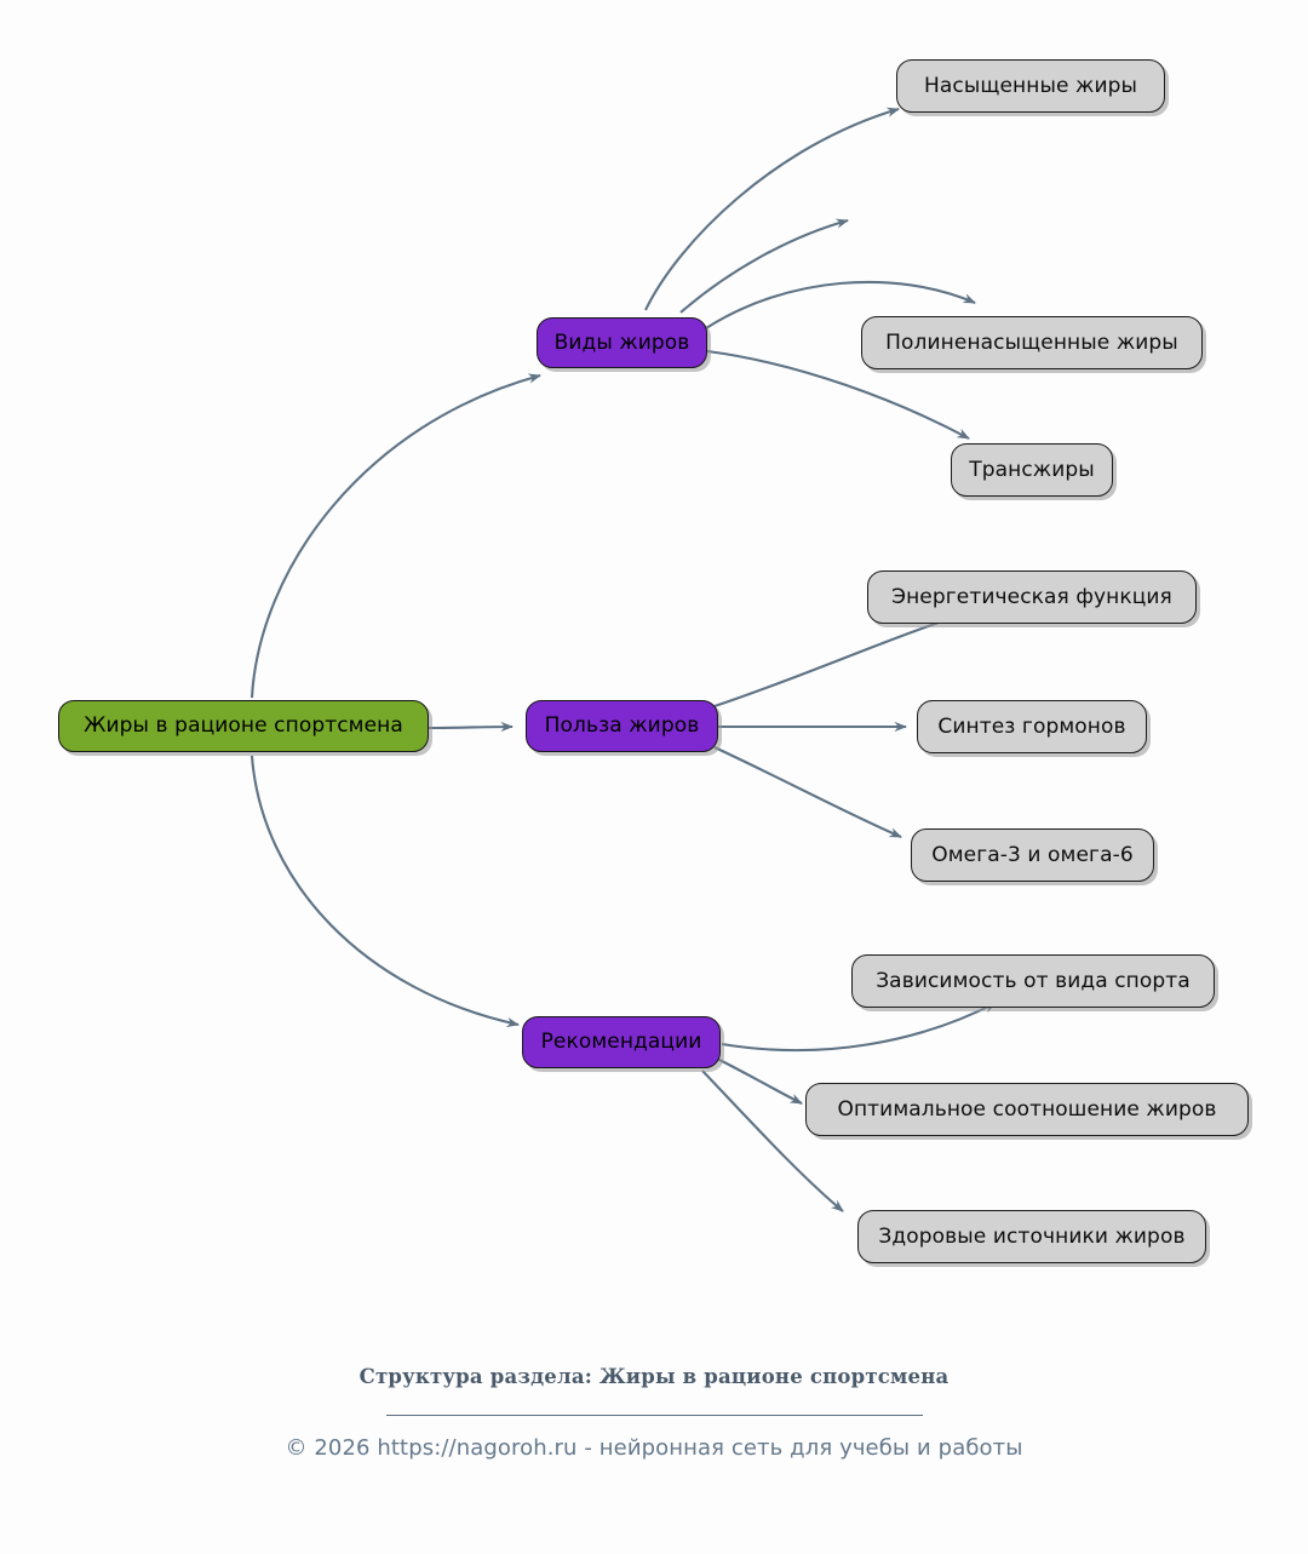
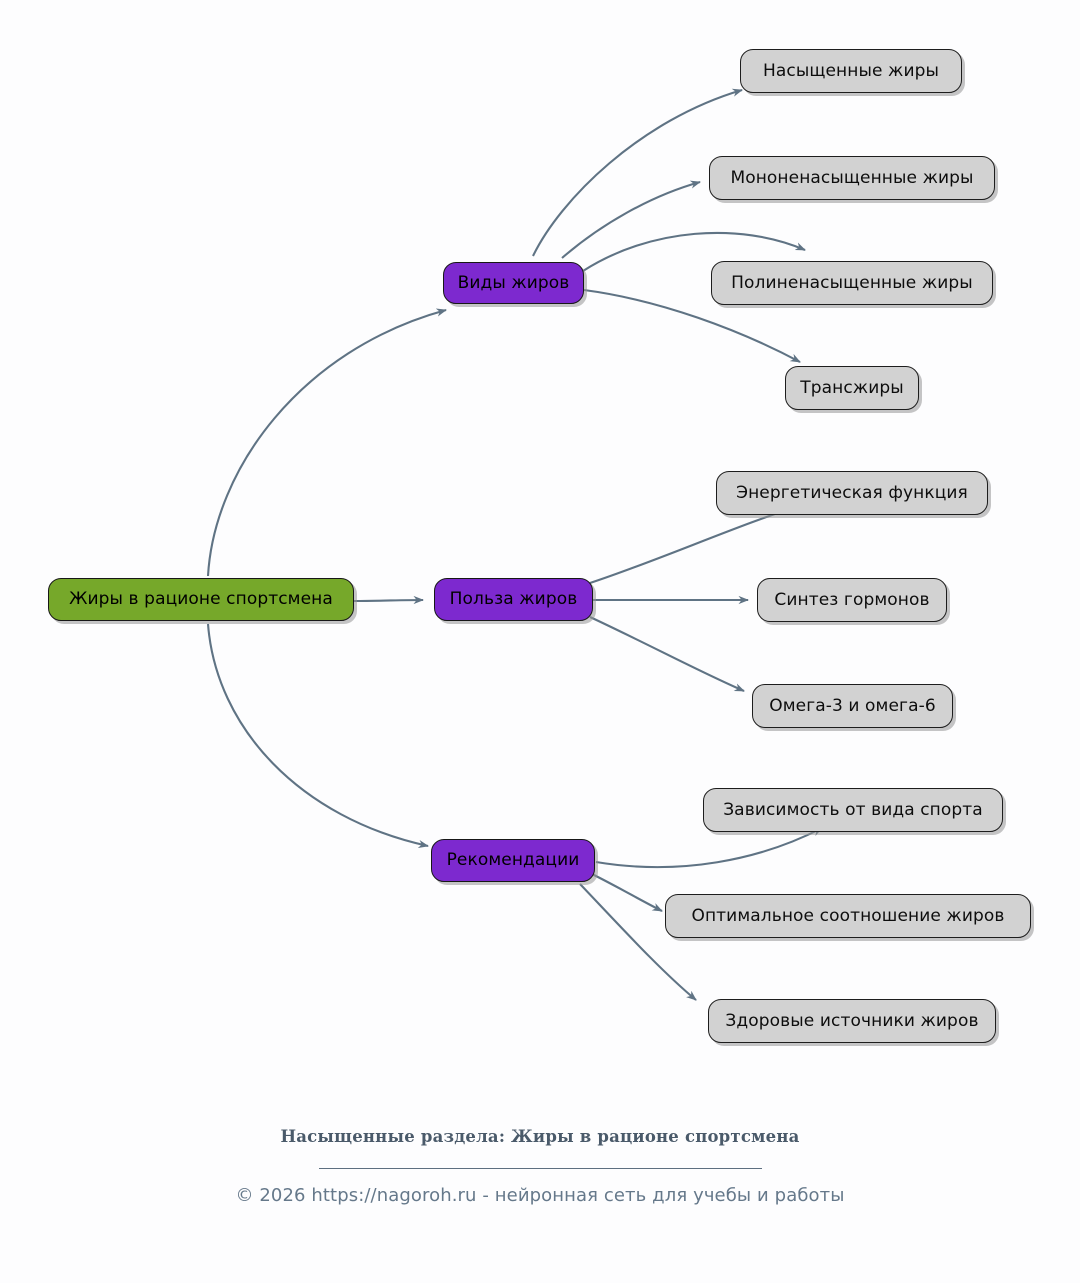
  Жиры в рационе спортсмена
  Виды жиров
  Насыщенные жиры
+ Мононенасыщенные жиры
  Полиненасыщенные жиры
  Трансжиры
  Польза жиров
  Энергетическая функция
  Синтез гормонов
  Омега-3 и омега-6
  Рекомендации
  Зависимость от вида спорта
  Оптимальное соотношение жиров
  Здоровые источники жиров
- Структура раздела: Жиры в рационе спортсмена
+ Насыщенные раздела: Жиры в рационе спортсмена
  © 2026 https://nagoroh.ru - нейронная сеть для учебы и работы
